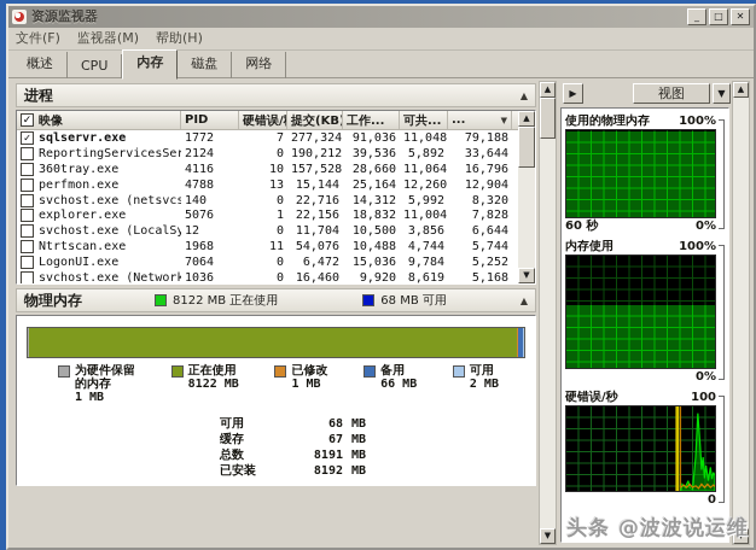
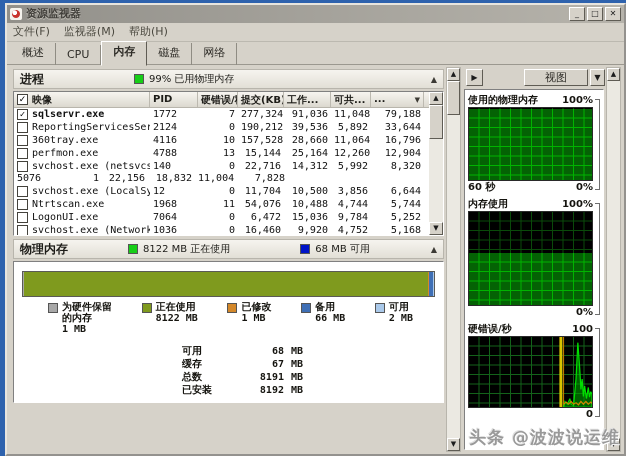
  资源监视器
  _
  □
  ✕
  文件(F)
  监视器(M)
  帮助(H)
  概述
  CPU
  内存
  磁盘
  网络
  进程
+ 99% 已用物理内存
  ▲
  ✓
  映像
  PID
  硬错误/
  提交(KB)
  工作...
  可共...
  ...
  ▼
  ✓
  sqlservr.exe
  1772
  7
  277,324
  91,036
  11,048
  79,188
  ReportingServicesSer
  2124
  0
  190,212
  39,536
  5,892
  33,644
  360tray.exe
  4116
  10
  157,528
  28,660
  11,064
  16,796
  perfmon.exe
  4788
  13
  15,144
  25,164
  12,260
  12,904
  svchost.exe (netsvcs
  140
  0
  22,716
  14,312
  5,992
  8,320
- explorer.exe
  5076
  1
  22,156
  18,832
  11,004
  7,828
  svchost.exe (LocalSy
  12
  0
  11,704
  10,500
  3,856
  6,644
  Ntrtscan.exe
  1968
  11
  54,076
  10,488
  4,744
  5,744
  LogonUI.exe
  7064
  0
  6,472
  15,036
  9,784
  5,252
  svchost.exe (Network
  1036
  0
  16,460
  9,920
- 8,619
+ 4,752
  5,168
  ▲
  ▼
  物理内存
  8122 MB 正在使用
  68 MB 可用
  ▲
  为硬件保留
  的内存
  1 MB
  正在使用
  8122 MB
  已修改
  1 MB
  备用
  66 MB
  可用
  2 MB
  可用
  68
  MB
  缓存
  67
  MB
  总数
  8191
  MB
  已安装
  8192
  MB
  ▲
  ▼
  ▶
  视图
  ▼
  使用的物理内存
  100%
  60 秒
  0%
  内存使用
  100%
  0%
  硬错误/秒
  100
  0
  ▲
  ▼
  头条 @波波说运维
